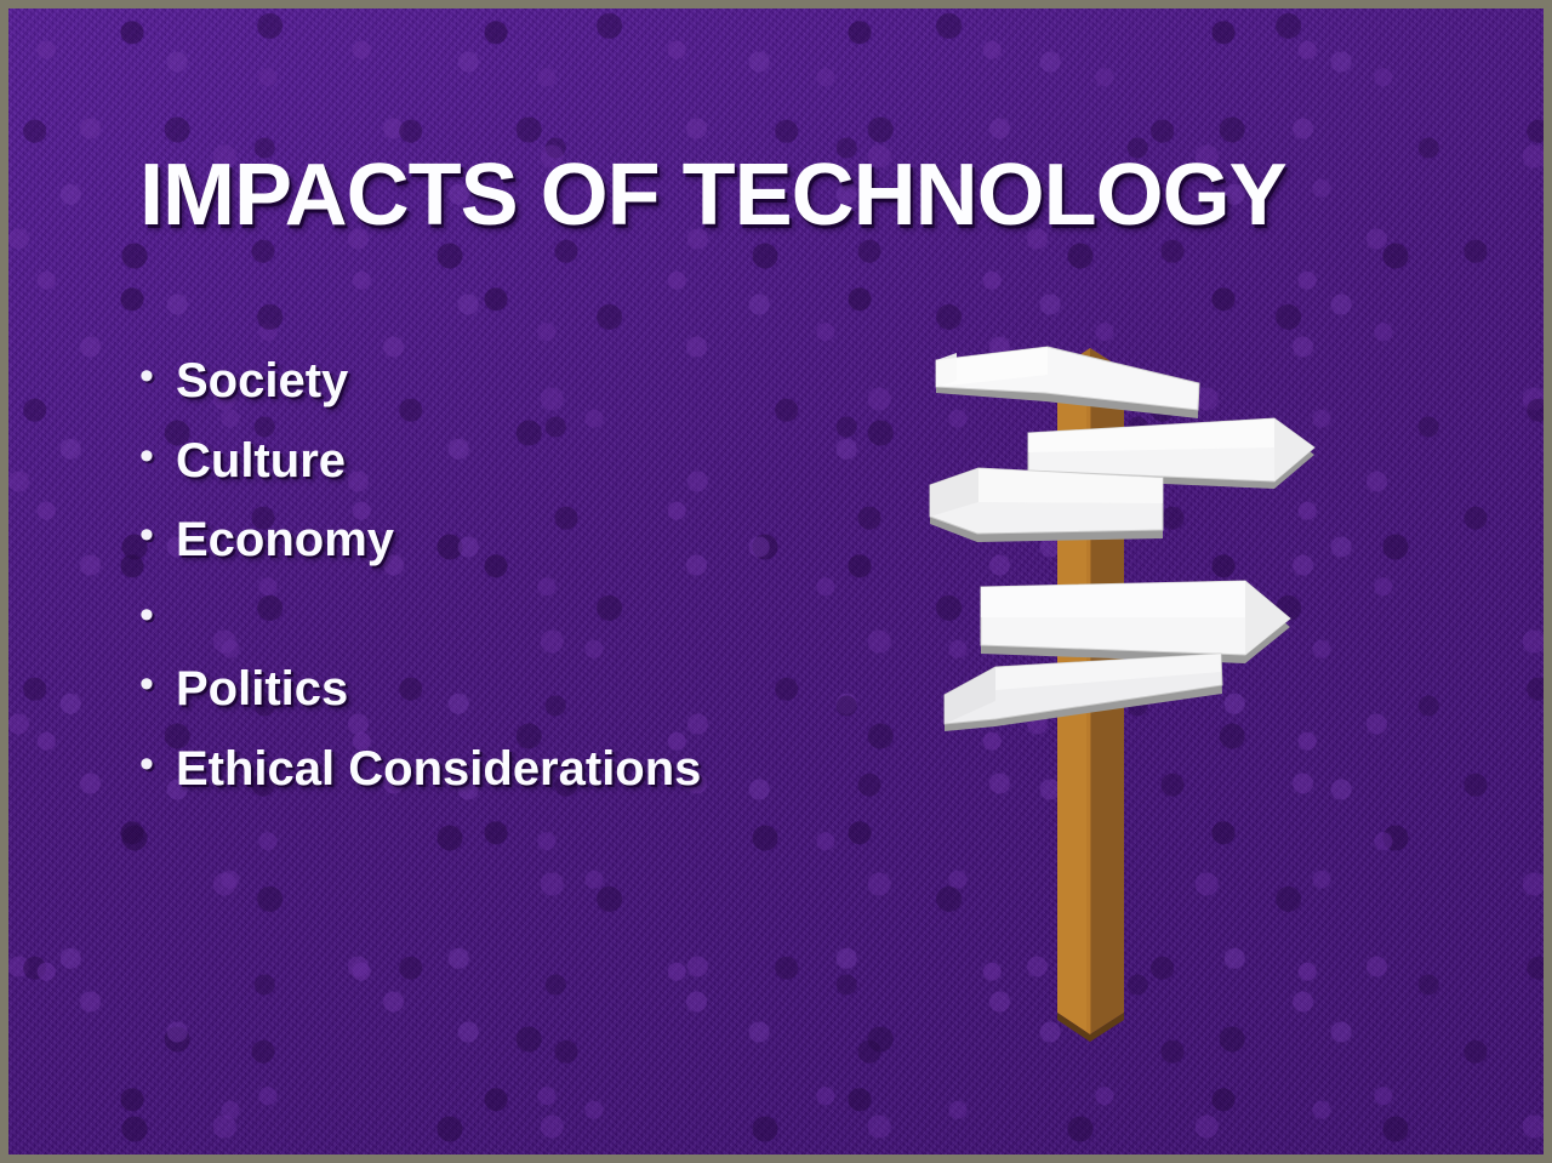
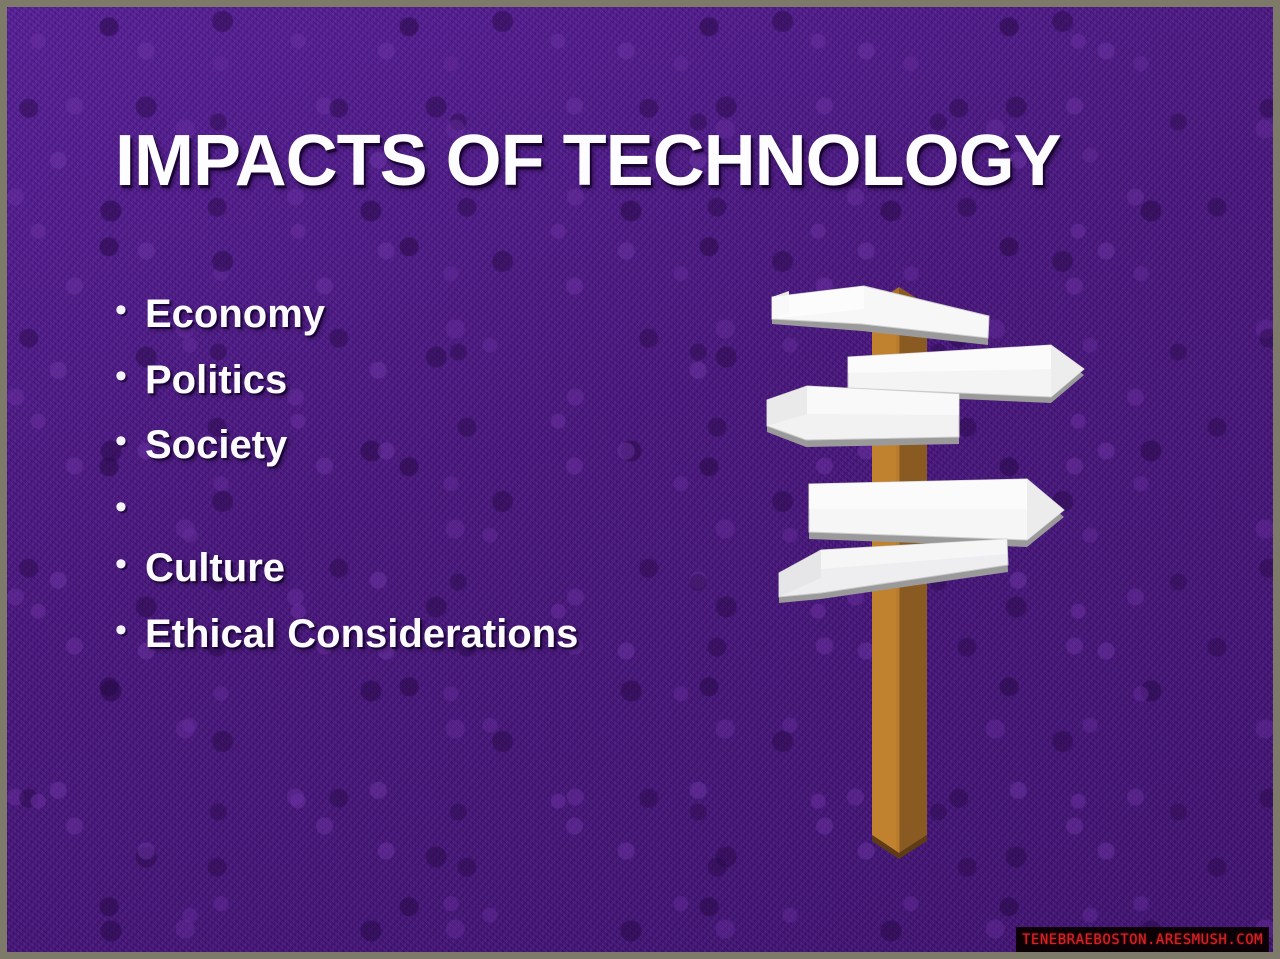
  IMPACTS OF TECHNOLOGY
  •
- Society
+ Economy
  •
- Culture
+ Politics
  •
- Economy
+ Society
  •
  •
- Politics
+ Culture
  •
  Ethical Considerations
+ TENEBRAEBOSTON.ARESMUSH.COM
